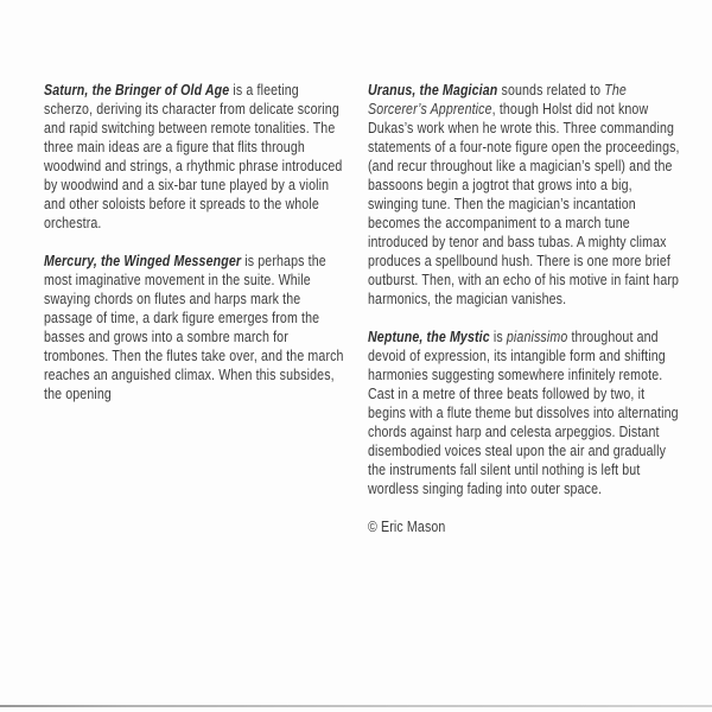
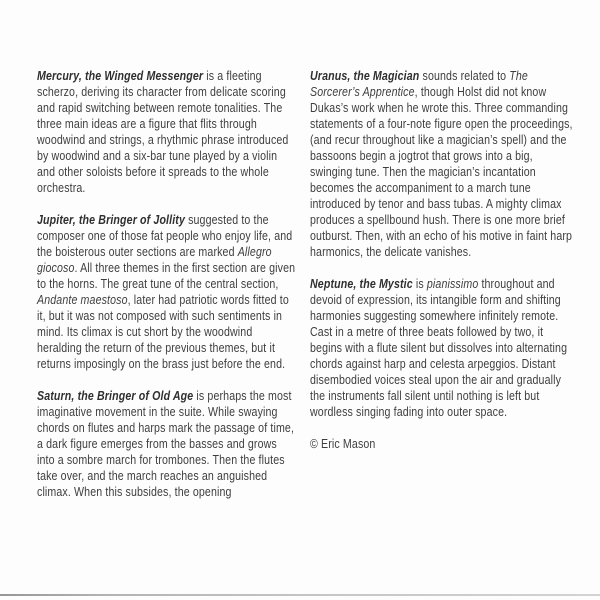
- Saturn, the Bringer of Old Age is a fleeting scherzo, deriving its character from delicate scoring and rapid switching between remote tonalities. The three main ideas are a figure that flits through woodwind and strings, a rhythmic phrase introduced by woodwind and a six-bar tune played by a violin and other soloists before it spreads to the whole orchestra.
+ Mercury, the Winged Messenger is a fleeting scherzo, deriving its character from delicate scoring and rapid switching between remote tonalities. The three main ideas are a figure that flits through woodwind and strings, a rhythmic phrase introduced by woodwind and a six-bar tune played by a violin and other soloists before it spreads to the whole orchestra.
+ Jupiter, the Bringer of Jollity suggested to the composer one of those fat people who enjoy life, and the boisterous outer sections are marked Allegro giocoso. All three themes in the first section are given to the horns. The great tune of the central section, Andante maestoso, later had patriotic words fitted to it, but it was not composed with such sentiments in mind. Its climax is cut short by the woodwind heralding the return of the previous themes, but it returns imposingly on the brass just before the end.
- Mercury, the Winged Messenger is perhaps the most imaginative movement in the suite. While swaying chords on flutes and harps mark the passage of time, a dark figure emerges from the basses and grows into a sombre march for trombones. Then the flutes take over, and the march reaches an anguished climax. When this subsides, the opening
+ Saturn, the Bringer of Old Age is perhaps the most imaginative movement in the suite. While swaying chords on flutes and harps mark the passage of time, a dark figure emerges from the basses and grows into a sombre march for trombones. Then the flutes take over, and the march reaches an anguished climax. When this subsides, the opening
- Uranus, the Magician sounds related to The Sorcerer’s Apprentice, though Holst did not know Dukas’s work when he wrote this. Three commanding statements of a four-note figure open the proceedings, (and recur throughout like a magician’s spell) and the bassoons begin a jogtrot that grows into a big, swinging tune. Then the magician’s incantation becomes the accompaniment to a march tune introduced by tenor and bass tubas. A mighty climax produces a spellbound hush. There is one more brief outburst. Then, with an echo of his motive in faint harp harmonics, the magician vanishes.
+ Uranus, the Magician sounds related to The Sorcerer’s Apprentice, though Holst did not know Dukas’s work when he wrote this. Three commanding statements of a four-note figure open the proceedings, (and recur throughout like a magician’s spell) and the bassoons begin a jogtrot that grows into a big, swinging tune. Then the magician’s incantation becomes the accompaniment to a march tune introduced by tenor and bass tubas. A mighty climax produces a spellbound hush. There is one more brief outburst. Then, with an echo of his motive in faint harp harmonics, the delicate vanishes.
- Neptune, the Mystic is pianissimo throughout and devoid of expression, its intangible form and shifting harmonies suggesting somewhere infinitely remote. Cast in a metre of three beats followed by two, it begins with a flute theme but dissolves into alternating chords against harp and celesta arpeggios. Distant disembodied voices steal upon the air and gradually the instruments fall silent until nothing is left but wordless singing fading into outer space.
+ Neptune, the Mystic is pianissimo throughout and devoid of expression, its intangible form and shifting harmonies suggesting somewhere infinitely remote. Cast in a metre of three beats followed by two, it begins with a flute silent but dissolves into alternating chords against harp and celesta arpeggios. Distant disembodied voices steal upon the air and gradually the instruments fall silent until nothing is left but wordless singing fading into outer space.
  © Eric Mason
